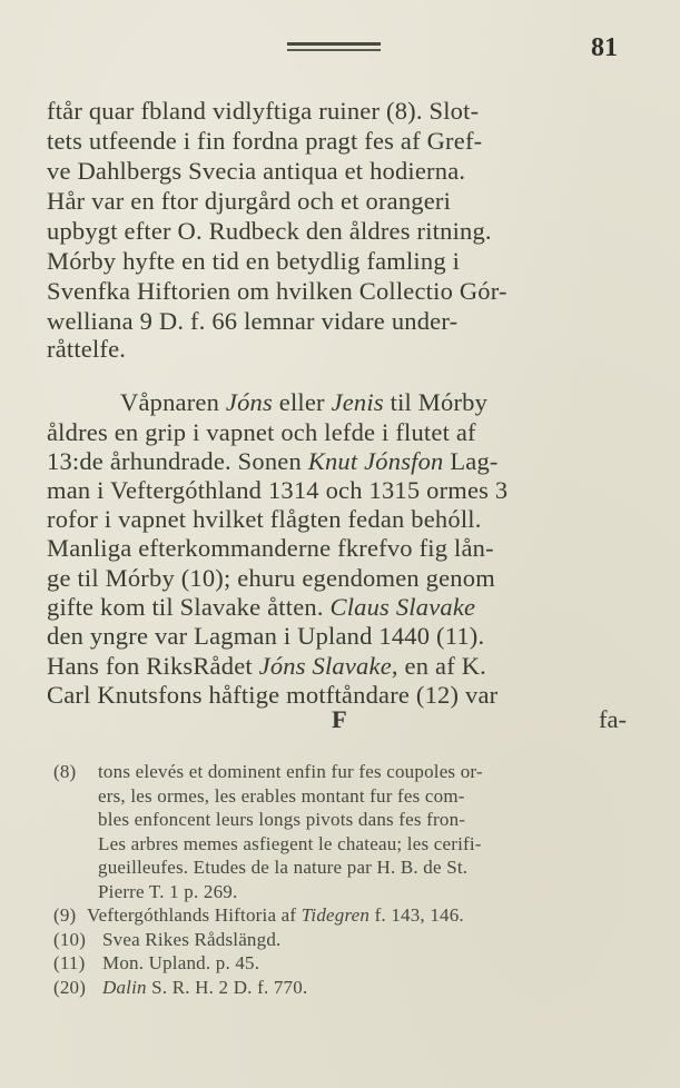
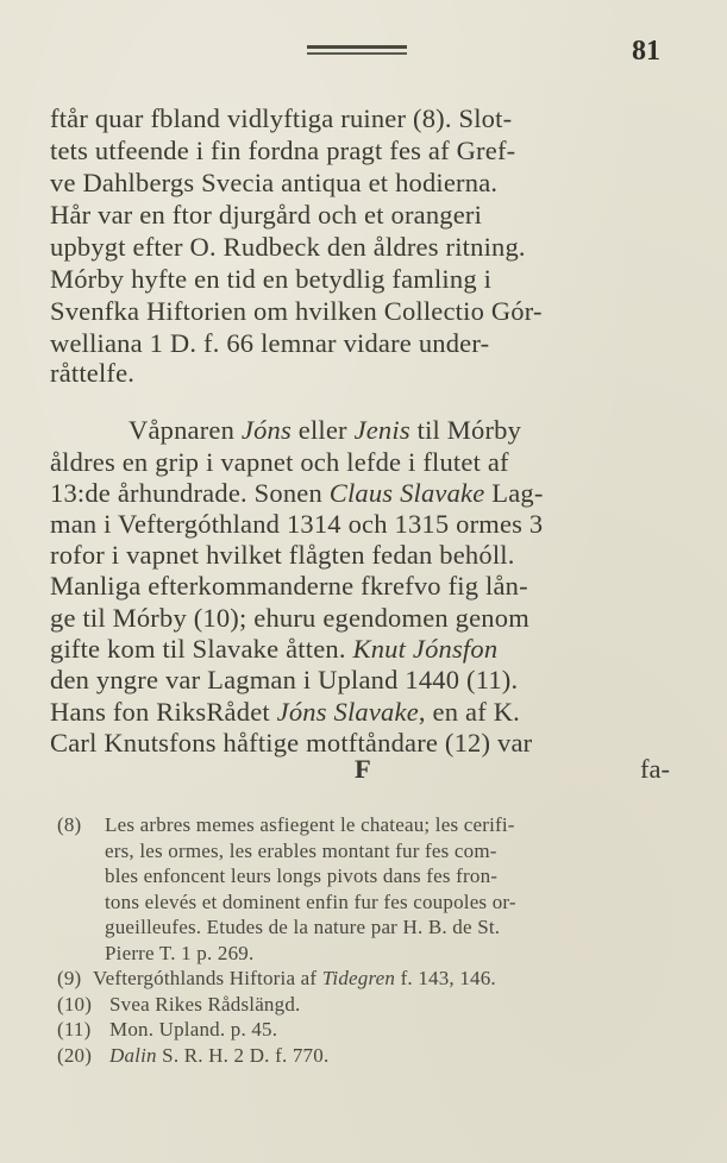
  81
  ftår quar fbland vidlyftiga ruiner (8). Slot-
  tets utfeende i fin fordna pragt fes af Gref-
  ve Dahlbergs Svecia antiqua et hodierna.
  Hår var en ftor djurgård och et orangeri
  upbygt efter O. Rudbeck den åldres ritning.
  Mórby hyfte en tid en betydlig famling i
  Svenfka Hiftorien om hvilken Collectio Gór-
- welliana 9 D. f. 66 lemnar vidare under-
+ welliana 1 D. f. 66 lemnar vidare under-
  råttelfe.
  Våpnaren Jóns eller Jenis til Mórby
  åldres en grip i vapnet och lefde i flutet af
- 13:de århundrade. Sonen Knut Jónsfon Lag-
+ 13:de århundrade. Sonen Claus Slavake Lag-
  man i Veftergóthland 1314 och 1315 ormes 3
  rofor i vapnet hvilket flågten fedan behóll.
  Manliga efterkommanderne fkrefvo fig lån-
  ge til Mórby (10); ehuru egendomen genom
- gifte kom til Slavake åtten. Claus Slavake
+ gifte kom til Slavake åtten. Knut Jónsfon
  den yngre var Lagman i Upland 1440 (11).
  Hans fon RiksRådet Jóns Slavake, en af K.
  Carl Knutsfons håftige motftåndare (12) var
  F
  fa-
  (8)
- tons elevés et dominent enfin fur fes coupoles or-
+ Les arbres memes asfiegent le chateau; les cerifi-
  ers, les ormes, les erables montant fur fes com-
  bles enfoncent leurs longs pivots dans fes fron-
- Les arbres memes asfiegent le chateau; les cerifi-
+ tons elevés et dominent enfin fur fes coupoles or-
  gueilleufes. Etudes de la nature par H. B. de St.
  Pierre T. 1 p. 269.
  (9)
  Veftergóthlands Hiftoria af Tidegren f. 143, 146.
  (10)
  Svea Rikes Rådslängd.
  (11)
  Mon. Upland. p. 45.
  (20)
  Dalin S. R. H. 2 D. f. 770.
